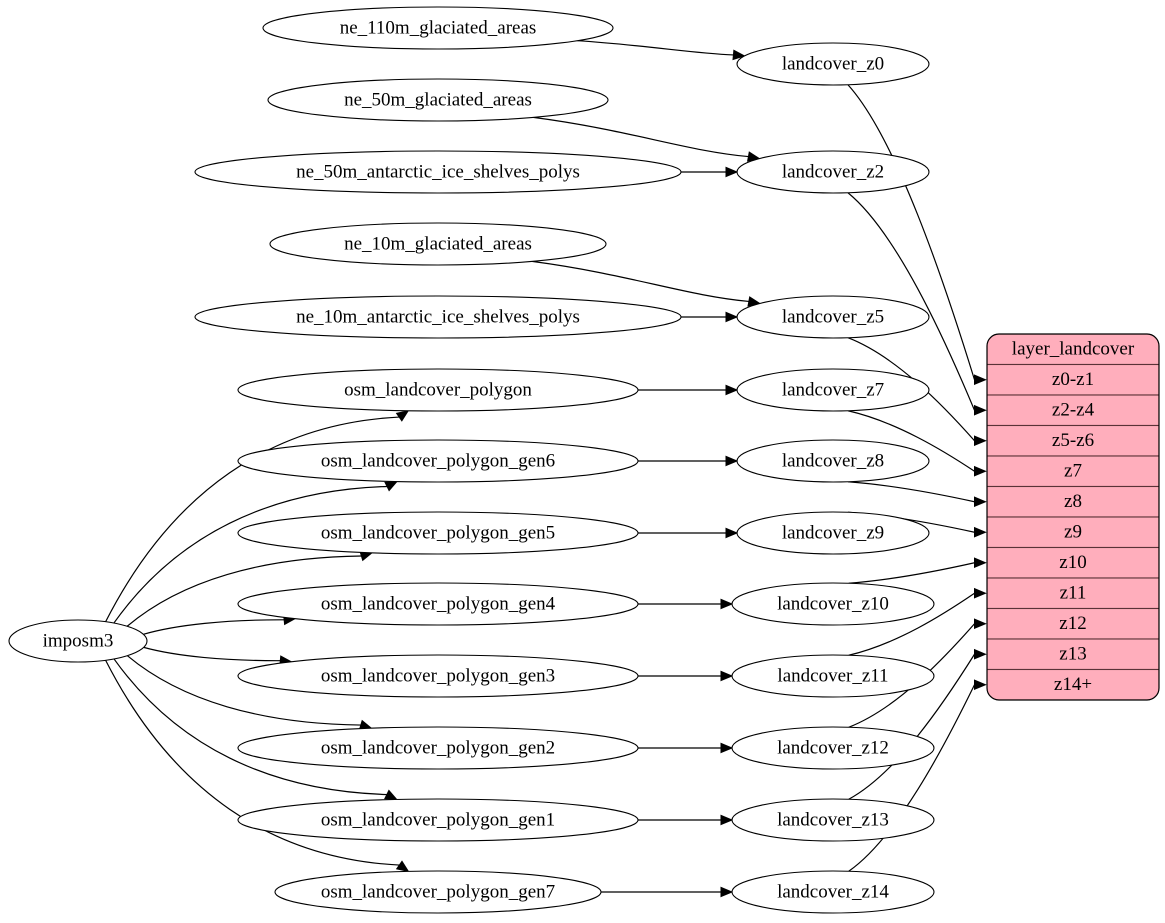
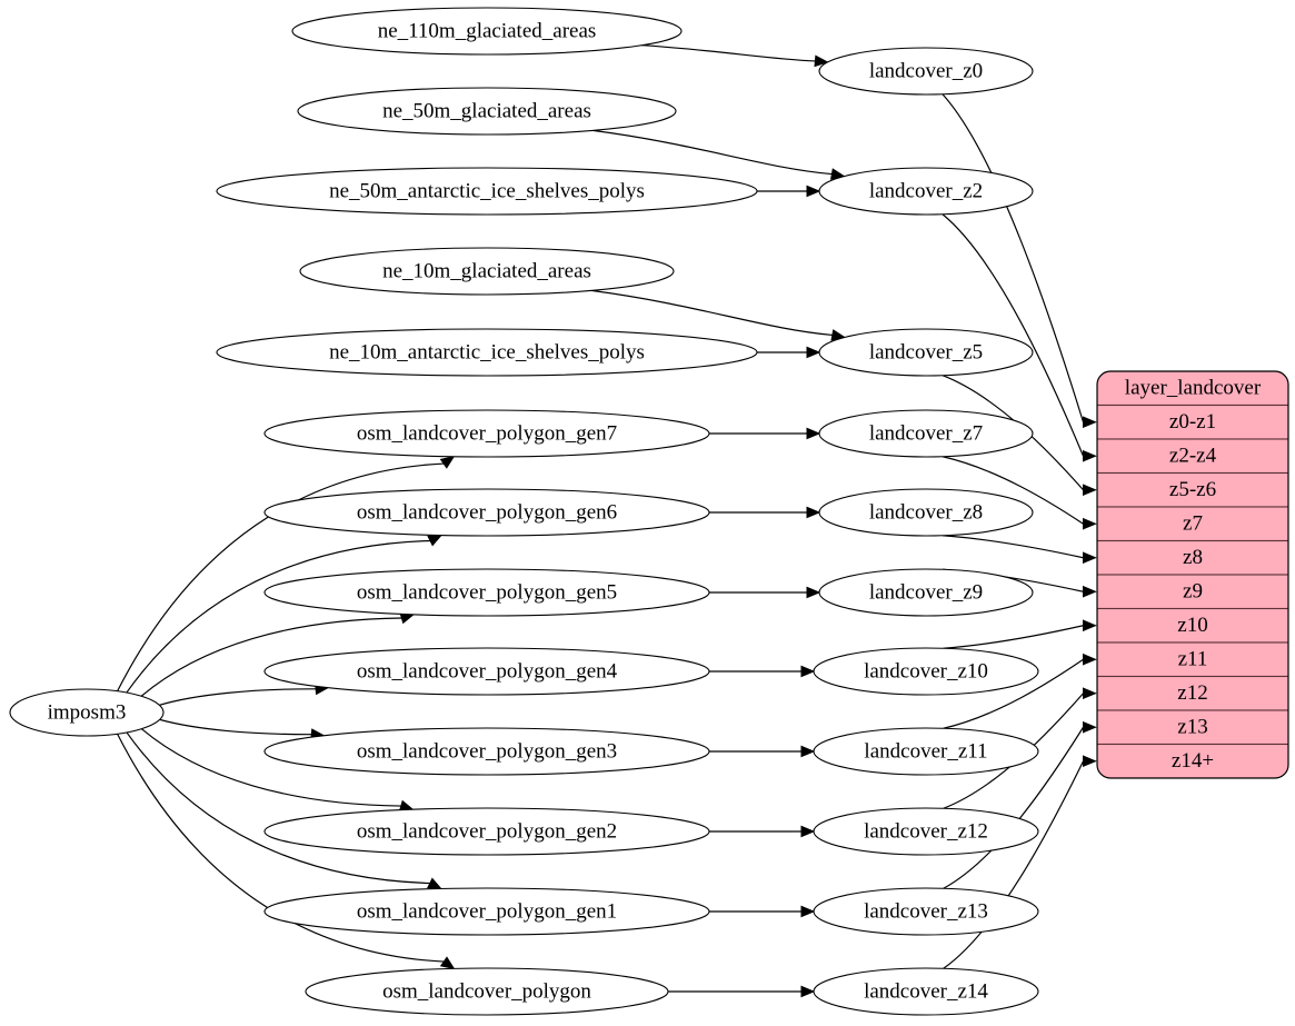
  layer_landcover
  z0-z1
  z2-z4
  z5-z6
  z7
  z8
  z9
  z10
  z11
  z12
  z13
  z14+
  imposm3
  ne_110m_glaciated_areas
  ne_50m_glaciated_areas
  ne_50m_antarctic_ice_shelves_polys
  ne_10m_glaciated_areas
  ne_10m_antarctic_ice_shelves_polys
- osm_landcover_polygon
+ osm_landcover_polygon_gen7
  osm_landcover_polygon_gen6
  osm_landcover_polygon_gen5
  osm_landcover_polygon_gen4
  osm_landcover_polygon_gen3
  osm_landcover_polygon_gen2
  osm_landcover_polygon_gen1
- osm_landcover_polygon_gen7
+ osm_landcover_polygon
  landcover_z0
  landcover_z2
  landcover_z5
  landcover_z7
  landcover_z8
  landcover_z9
  landcover_z10
  landcover_z11
  landcover_z12
  landcover_z13
  landcover_z14
